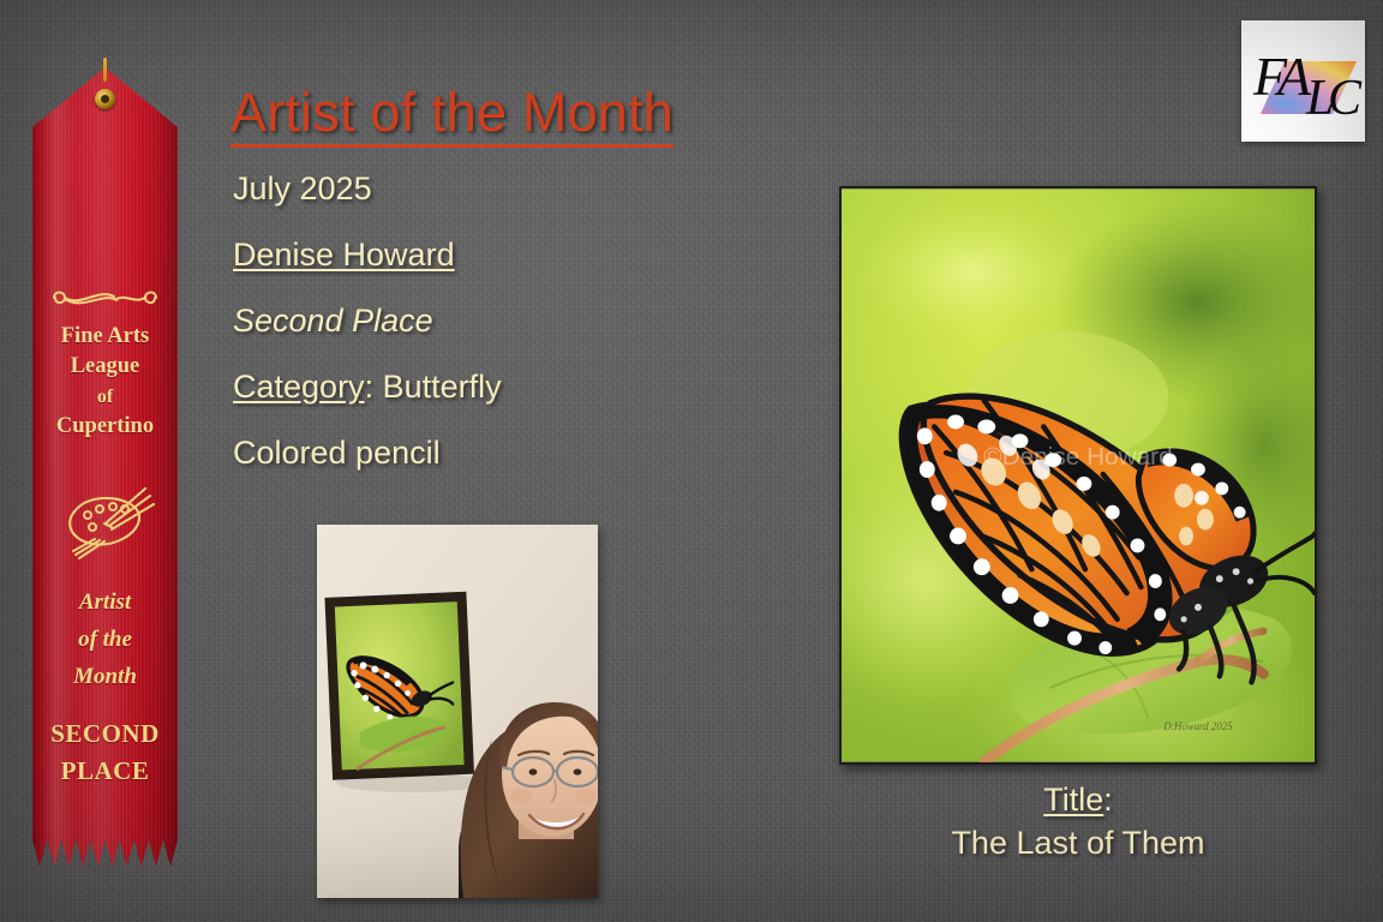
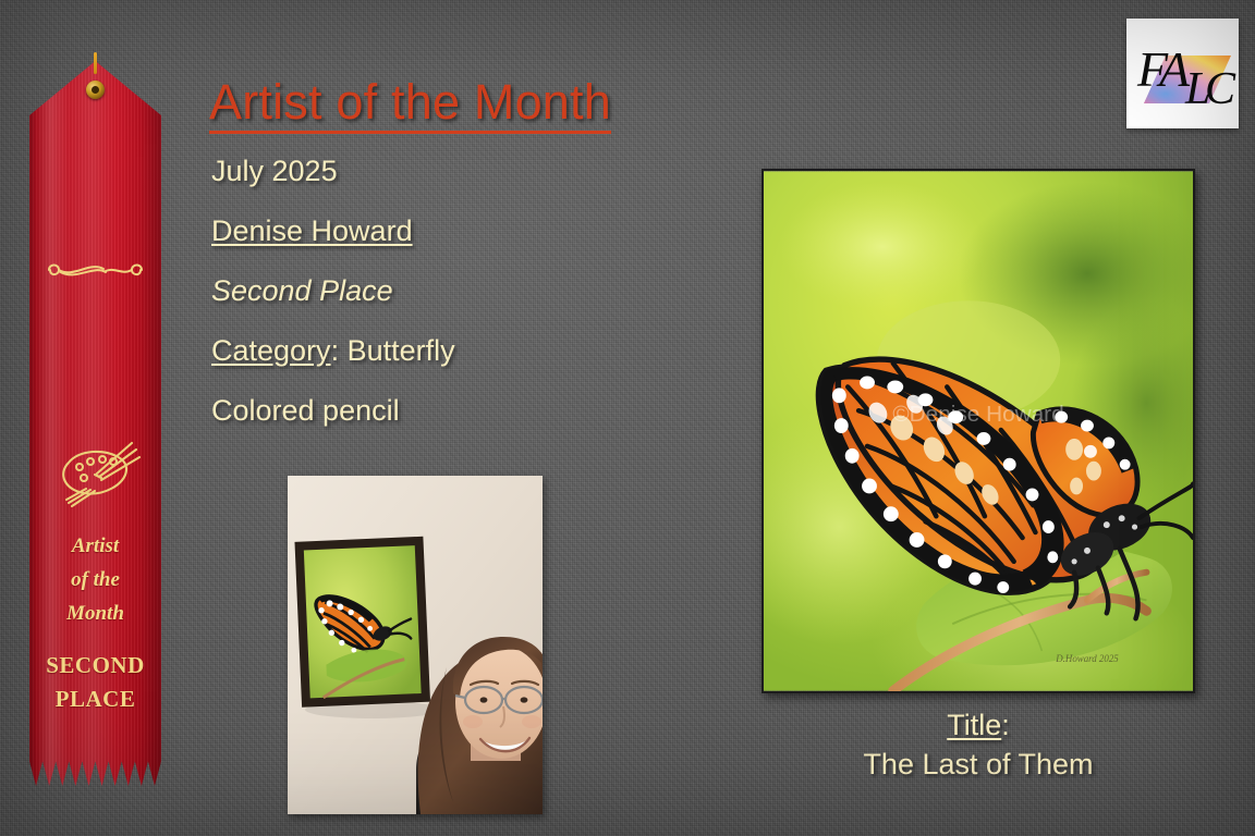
- Fine Arts
- League
- of
- Cupertino
  Artist
  of the
  Month
  SECOND
  PLACE
  Artist of the Month
  July 2025
  Denise Howard
  Second Place
  Category: Butterfly
  Colored pencil
  F
  A
  L
  C
  ©Denise Howard
  D.Howard 2025
  Title:
  The Last of Them
